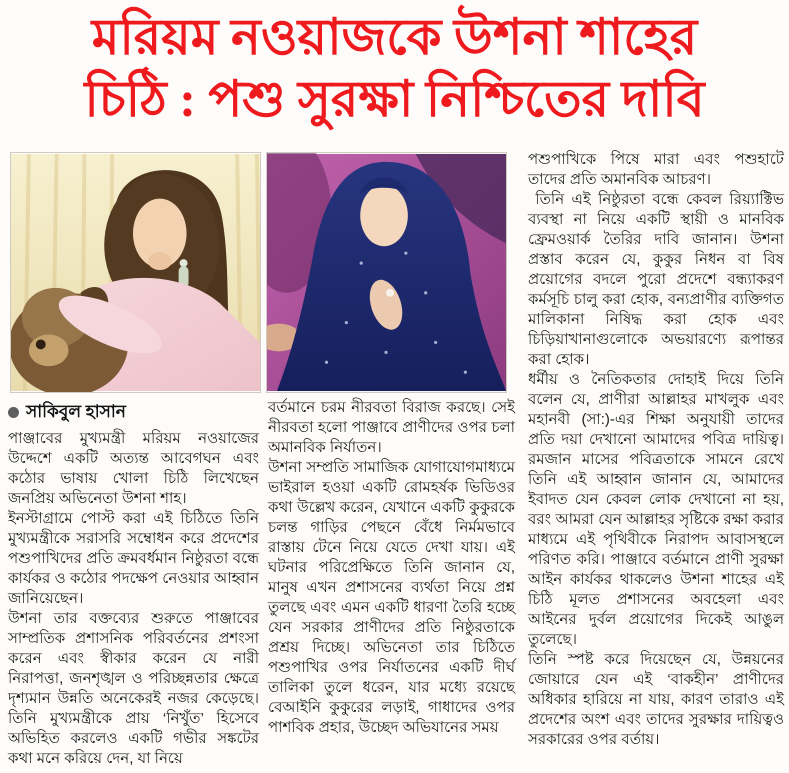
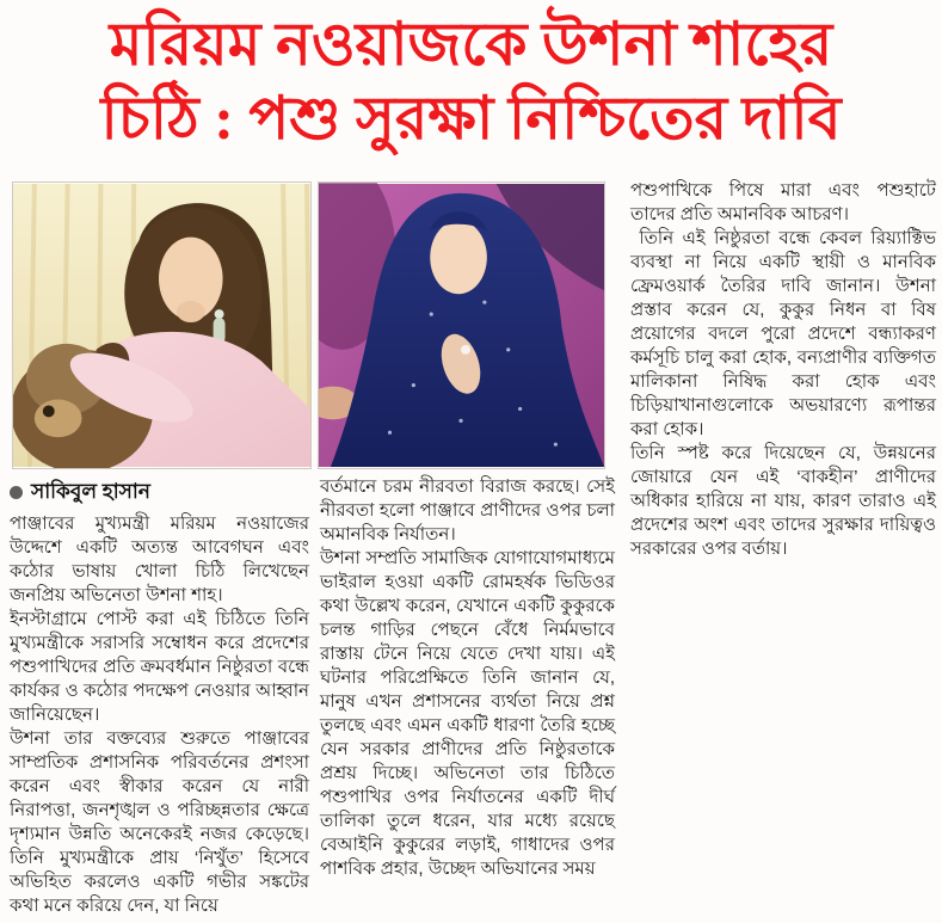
  মরিয়ম নওয়াজকে উশনা শাহের
  চিঠি : পশু সুরক্ষা নিশ্চিতের দাবি
  সাকিবুল হাসান
  পাঞ্জাবের মুখ্যমন্ত্রী মরিয়ম নওয়াজের উদ্দেশে একটি অত্যন্ত আবেগঘন এবং কঠোর ভাষায় খোলা চিঠি লিখেছেন জনপ্রিয় অভিনেতা উশনা শাহ।
  ইনস্টাগ্রামে পোস্ট করা এই চিঠিতে তিনি মুখ্যমন্ত্রীকে সরাসরি সম্বোধন করে প্রদেশের পশুপাখিদের প্রতি ক্রমবর্ধমান নিষ্ঠুরতা বন্ধে কার্যকর ও কঠোর পদক্ষেপ নেওয়ার আহ্বান জানিয়েছেন।
  উশনা তার বক্তব্যের শুরুতে পাঞ্জাবের সাম্প্রতিক প্রশাসনিক পরিবর্তনের প্রশংসা করেন এবং স্বীকার করেন যে নারী নিরাপত্তা, জনশৃঙ্খল ও পরিচ্ছন্নতার ক্ষেত্রে দৃশ্যমান উন্নতি অনেকেরই নজর কেড়েছে। তিনি মুখ্যমন্ত্রীকে প্রায় ‘নিখুঁত’ হিসেবে অভিহিত করলেও একটি গভীর সঙ্কটের কথা মনে করিয়ে দেন, যা নিয়ে
  বর্তমানে চরম নীরবতা বিরাজ করছে। সেই নীরবতা হলো পাঞ্জাবে প্রাণীদের ওপর চলা অমানবিক নির্যাতন।
  উশনা সম্প্রতি সামাজিক যোগাযোগমাধ্যমে ভাইরাল হওয়া একটি রোমহর্ষক ভিডিওর কথা উল্লেখ করেন, যেখানে একটি কুকুরকে চলন্ত গাড়ির পেছনে বেঁধে নির্মমভাবে রাস্তায় টেনে নিয়ে যেতে দেখা যায়। এই ঘটনার পরিপ্রেক্ষিতে তিনি জানান যে, মানুষ এখন প্রশাসনের ব্যর্থতা নিয়ে প্রশ্ন তুলছে এবং এমন একটি ধারণা তৈরি হচ্ছে যেন সরকার প্রাণীদের প্রতি নিষ্ঠুরতাকে প্রশ্রয় দিচ্ছে। অভিনেতা তার চিঠিতে পশুপাখির ওপর নির্যাতনের একটি দীর্ঘ তালিকা তুলে ধরেন, যার মধ্যে রয়েছে বেআইনি কুকুরের লড়াই, গাধাদের ওপর পাশবিক প্রহার, উচ্ছেদ অভিযানের সময়
  পশুপাখিকে পিষে মারা এবং পশুহাটে তাদের প্রতি অমানবিক আচরণ।
  তিনি এই নিষ্ঠুরতা বন্ধে কেবল রিয়্যাক্টিভ ব্যবস্থা না নিয়ে একটি স্থায়ী ও মানবিক ফ্রেমওয়ার্ক তৈরির দাবি জানান। উশনা প্রস্তাব করেন যে, কুকুর নিধন বা বিষ প্রয়োগের বদলে পুরো প্রদেশে বন্ধ্যাকরণ কর্মসূচি চালু করা হোক, বন্যপ্রাণীর ব্যক্তিগত মালিকানা নিষিদ্ধ করা হোক এবং চিড়িয়াখানাগুলোকে অভয়ারণ্যে রূপান্তর করা হোক।
- ধর্মীয় ও নৈতিকতার দোহাই দিয়ে তিনি বলেন যে, প্রাণীরা আল্লাহর মাখলুক এবং মহানবী (সা:)-এর শিক্ষা অনুযায়ী তাদের প্রতি দয়া দেখানো আমাদের পবিত্র দায়িত্ব। রমজান মাসের পবিত্রতাকে সামনে রেখে তিনি এই আহ্বান জানান যে, আমাদের ইবাদত যেন কেবল লোক দেখানো না হয়, বরং আমরা যেন আল্লাহর সৃষ্টিকে রক্ষা করার মাধ্যমে এই পৃথিবীকে নিরাপদ আবাসস্থলে পরিণত করি। পাঞ্জাবে বর্তমানে প্রাণী সুরক্ষা আইন কার্যকর থাকলেও উশনা শাহের এই চিঠি মূলত প্রশাসনের অবহেলা এবং আইনের দুর্বল প্রয়োগের দিকেই আঙুল তুলেছে।
  তিনি স্পষ্ট করে দিয়েছেন যে, উন্নয়নের জোয়ারে যেন এই ‘বাকহীন’ প্রাণীদের অধিকার হারিয়ে না যায়, কারণ তারাও এই প্রদেশের অংশ এবং তাদের সুরক্ষার দায়িত্বও সরকারের ওপর বর্তায়।
